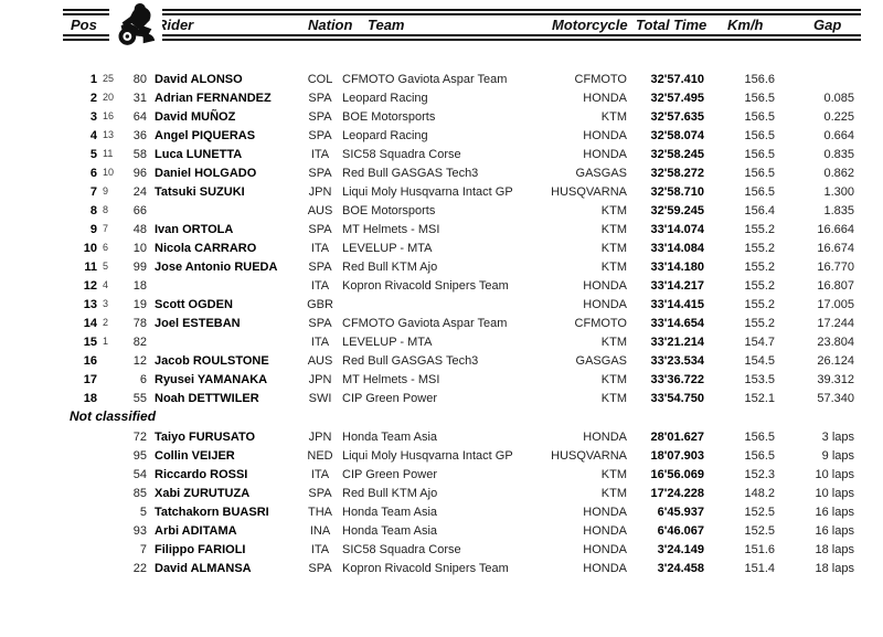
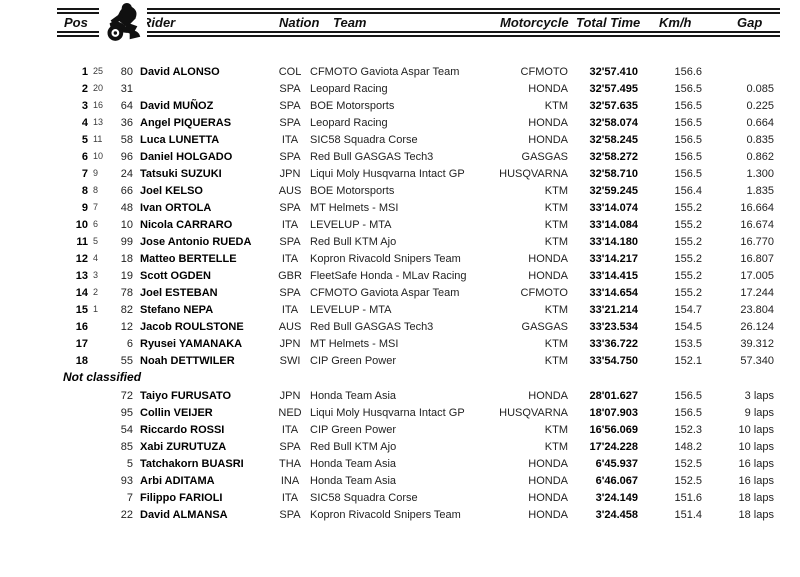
  Pos
  ider
  Nation
  Team
  Motorcycle
  Total Time
  Km/h
  Gap
  1
  25
  80
  David ALONSO
  COL
  CFMOTO Gaviota Aspar Team
  CFMOTO
  32'57.410
  156.6
  2
  20
  31
- Adrian FERNANDEZ
  SPA
  Leopard Racing
  HONDA
  32'57.495
  156.5
  0.085
  3
  16
  64
  David MUÑOZ
  SPA
  BOE Motorsports
  KTM
  32'57.635
  156.5
  0.225
  4
  13
  36
  Angel PIQUERAS
  SPA
  Leopard Racing
  HONDA
  32'58.074
  156.5
  0.664
  5
  11
  58
  Luca LUNETTA
  ITA
  SIC58 Squadra Corse
  HONDA
  32'58.245
  156.5
  0.835
  6
  10
  96
  Daniel HOLGADO
  SPA
  Red Bull GASGAS Tech3
  GASGAS
  32'58.272
  156.5
  0.862
  7
  9
  24
  Tatsuki SUZUKI
  JPN
  Liqui Moly Husqvarna Intact GP
  HUSQVARNA
  32'58.710
  156.5
  1.300
  8
  8
  66
+ Joel KELSO
  AUS
  BOE Motorsports
  KTM
  32'59.245
  156.4
  1.835
  9
  7
  48
  Ivan ORTOLA
  SPA
  MT Helmets - MSI
  KTM
  33'14.074
  155.2
  16.664
  10
  6
  10
  Nicola CARRARO
  ITA
  LEVELUP - MTA
  KTM
  33'14.084
  155.2
  16.674
  11
  5
  99
  Jose Antonio RUEDA
  SPA
  Red Bull KTM Ajo
  KTM
  33'14.180
  155.2
  16.770
  12
  4
  18
+ Matteo BERTELLE
  ITA
  Kopron Rivacold Snipers Team
  HONDA
  33'14.217
  155.2
  16.807
  13
  3
  19
  Scott OGDEN
  GBR
+ FleetSafe Honda - MLav Racing
  HONDA
  33'14.415
  155.2
  17.005
  14
  2
  78
  Joel ESTEBAN
  SPA
  CFMOTO Gaviota Aspar Team
  CFMOTO
  33'14.654
  155.2
  17.244
  15
  1
  82
+ Stefano NEPA
  ITA
  LEVELUP - MTA
  KTM
  33'21.214
  154.7
  23.804
  16
  12
  Jacob ROULSTONE
  AUS
  Red Bull GASGAS Tech3
  GASGAS
  33'23.534
  154.5
  26.124
  17
  6
  Ryusei YAMANAKA
  JPN
  MT Helmets - MSI
  KTM
  33'36.722
  153.5
  39.312
  18
  55
  Noah DETTWILER
  SWI
  CIP Green Power
  KTM
  33'54.750
  152.1
  57.340
  Not classified
  72
  Taiyo FURUSATO
  JPN
  Honda Team Asia
  HONDA
  28'01.627
  156.5
  3 laps
  95
  Collin VEIJER
  NED
  Liqui Moly Husqvarna Intact GP
  HUSQVARNA
  18'07.903
  156.5
  9 laps
  54
  Riccardo ROSSI
  ITA
  CIP Green Power
  KTM
  16'56.069
  152.3
  10 laps
  85
  Xabi ZURUTUZA
  SPA
  Red Bull KTM Ajo
  KTM
  17'24.228
  148.2
  10 laps
  5
  Tatchakorn BUASRI
  THA
  Honda Team Asia
  HONDA
  6'45.937
  152.5
  16 laps
  93
  Arbi ADITAMA
  INA
  Honda Team Asia
  HONDA
  6'46.067
  152.5
  16 laps
  7
  Filippo FARIOLI
  ITA
  SIC58 Squadra Corse
  HONDA
  3'24.149
  151.6
  18 laps
  22
  David ALMANSA
  SPA
  Kopron Rivacold Snipers Team
  HONDA
  3'24.458
  151.4
  18 laps
